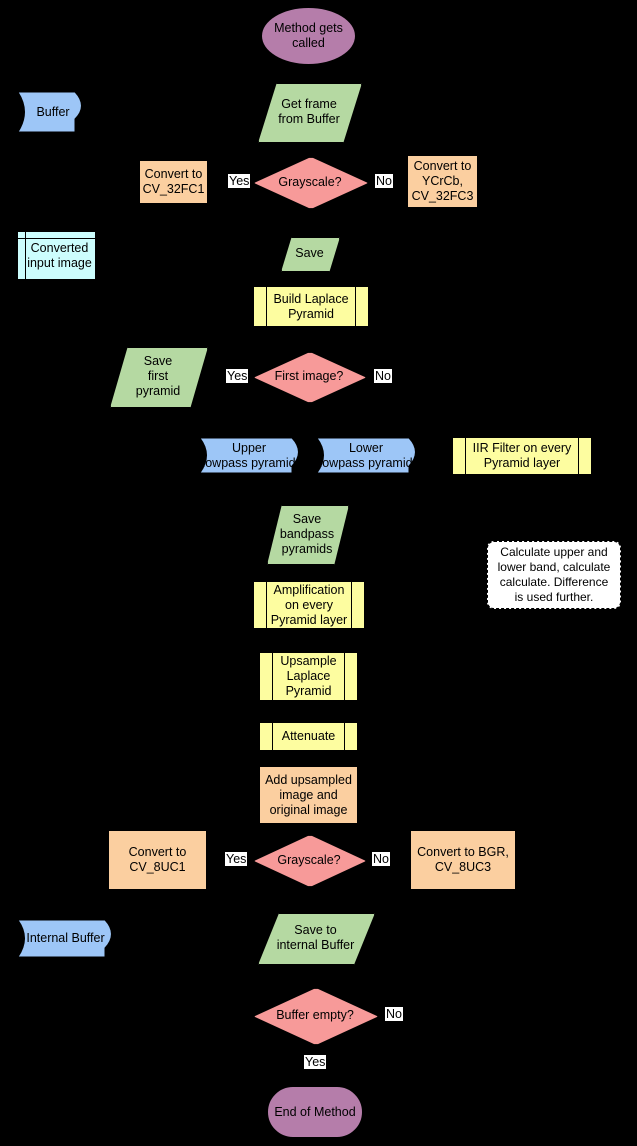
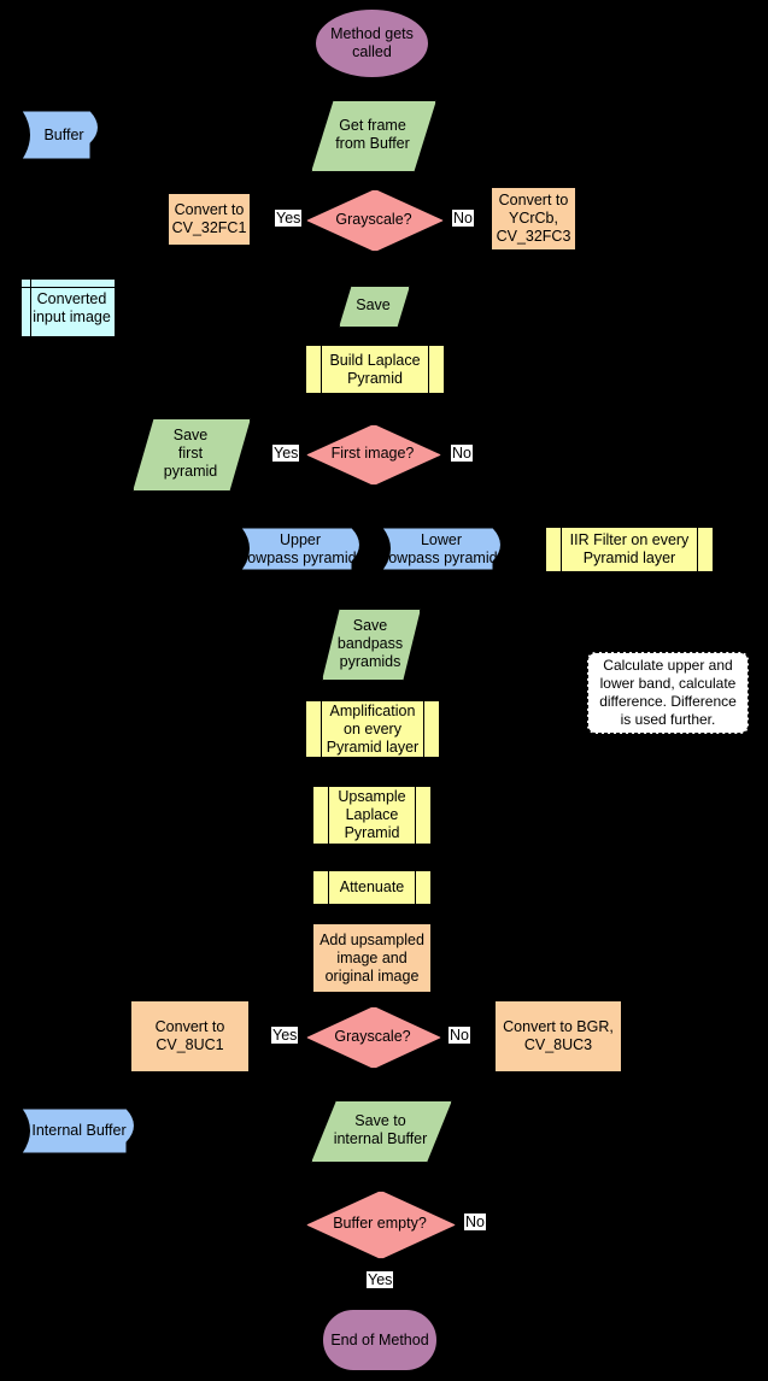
  Method gets called
  Buffer
  Get frame
  from Buffer
  Convert to
  CV_32FC1
  Grayscale?
  Convert to
  YCrCb,
  CV_32FC3
  Yes
  No
  Converted
  input image
  Save
  Build Laplace
  Pyramid
  Save
  first
  pyramid
  First image?
  Yes
  No
  Upper
  lowpass pyramid
  Lower
  lowpass pyramid
  IIR Filter on every
  Pyramid layer
  Save
  bandpass
  pyramids
- Calculate upper and lower band, calculate calculate. Difference is used further.
+ Calculate upper and lower band, calculate difference. Difference is used further.
  Amplification
  on every
  Pyramid layer
  Upsample
  Laplace
  Pyramid
  Attenuate
  Add upsampled
  image and
  original image
  Convert to
  CV_8UC1
  Grayscale?
  Convert to BGR,
  CV_8UC3
  Yes
  No
  Internal Buffer
  Save to
  internal Buffer
  Buffer empty?
  No
  Yes
  End of Method
